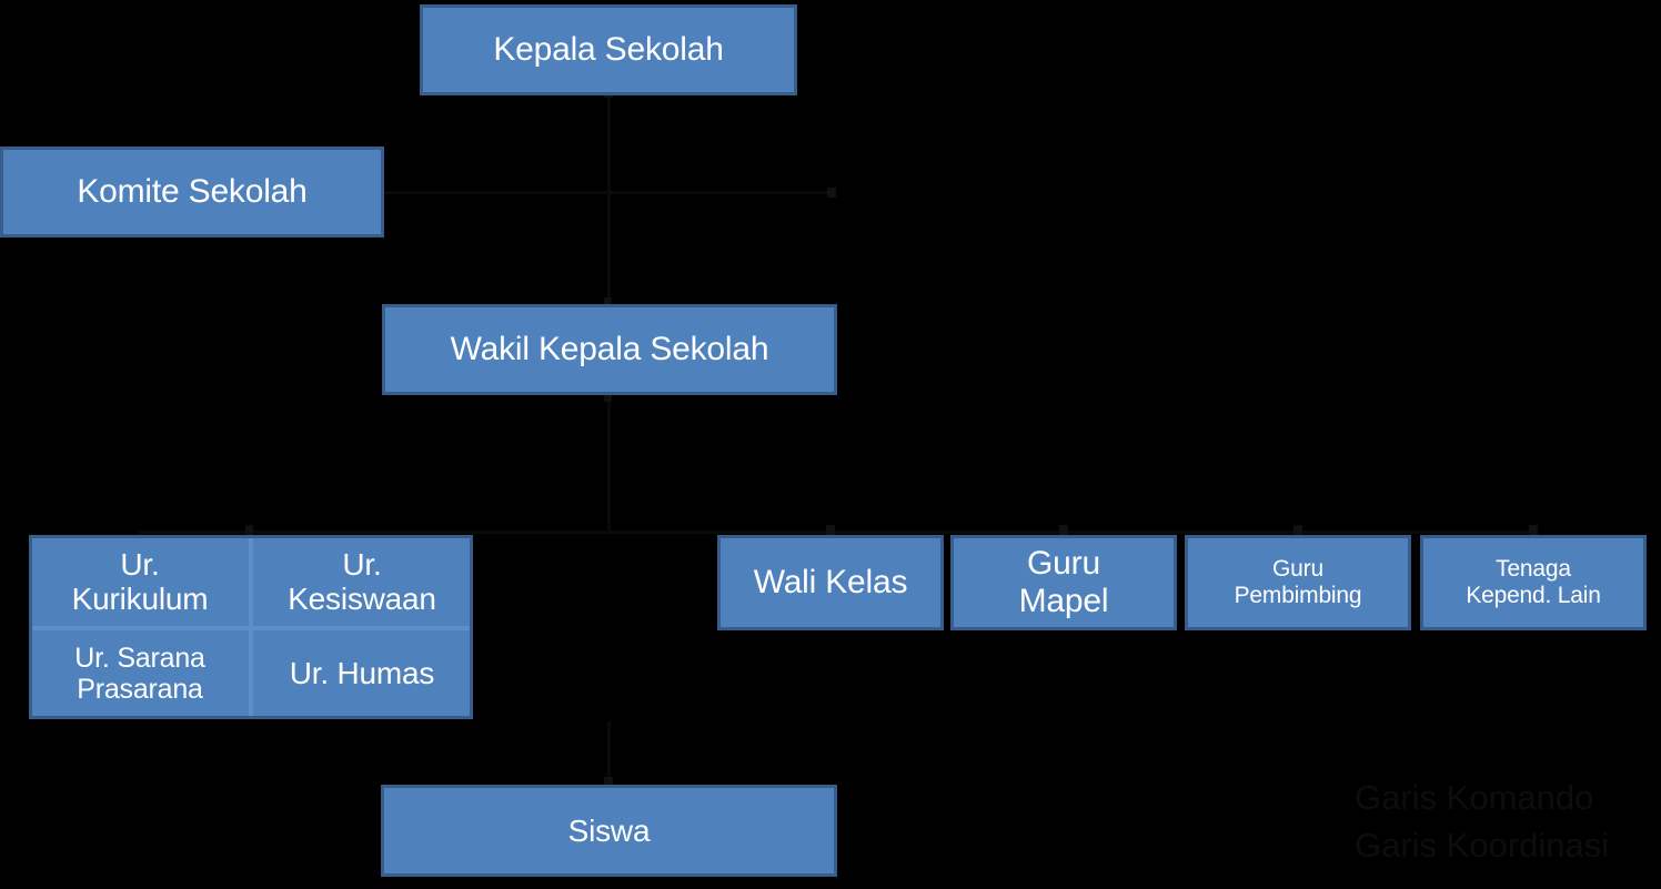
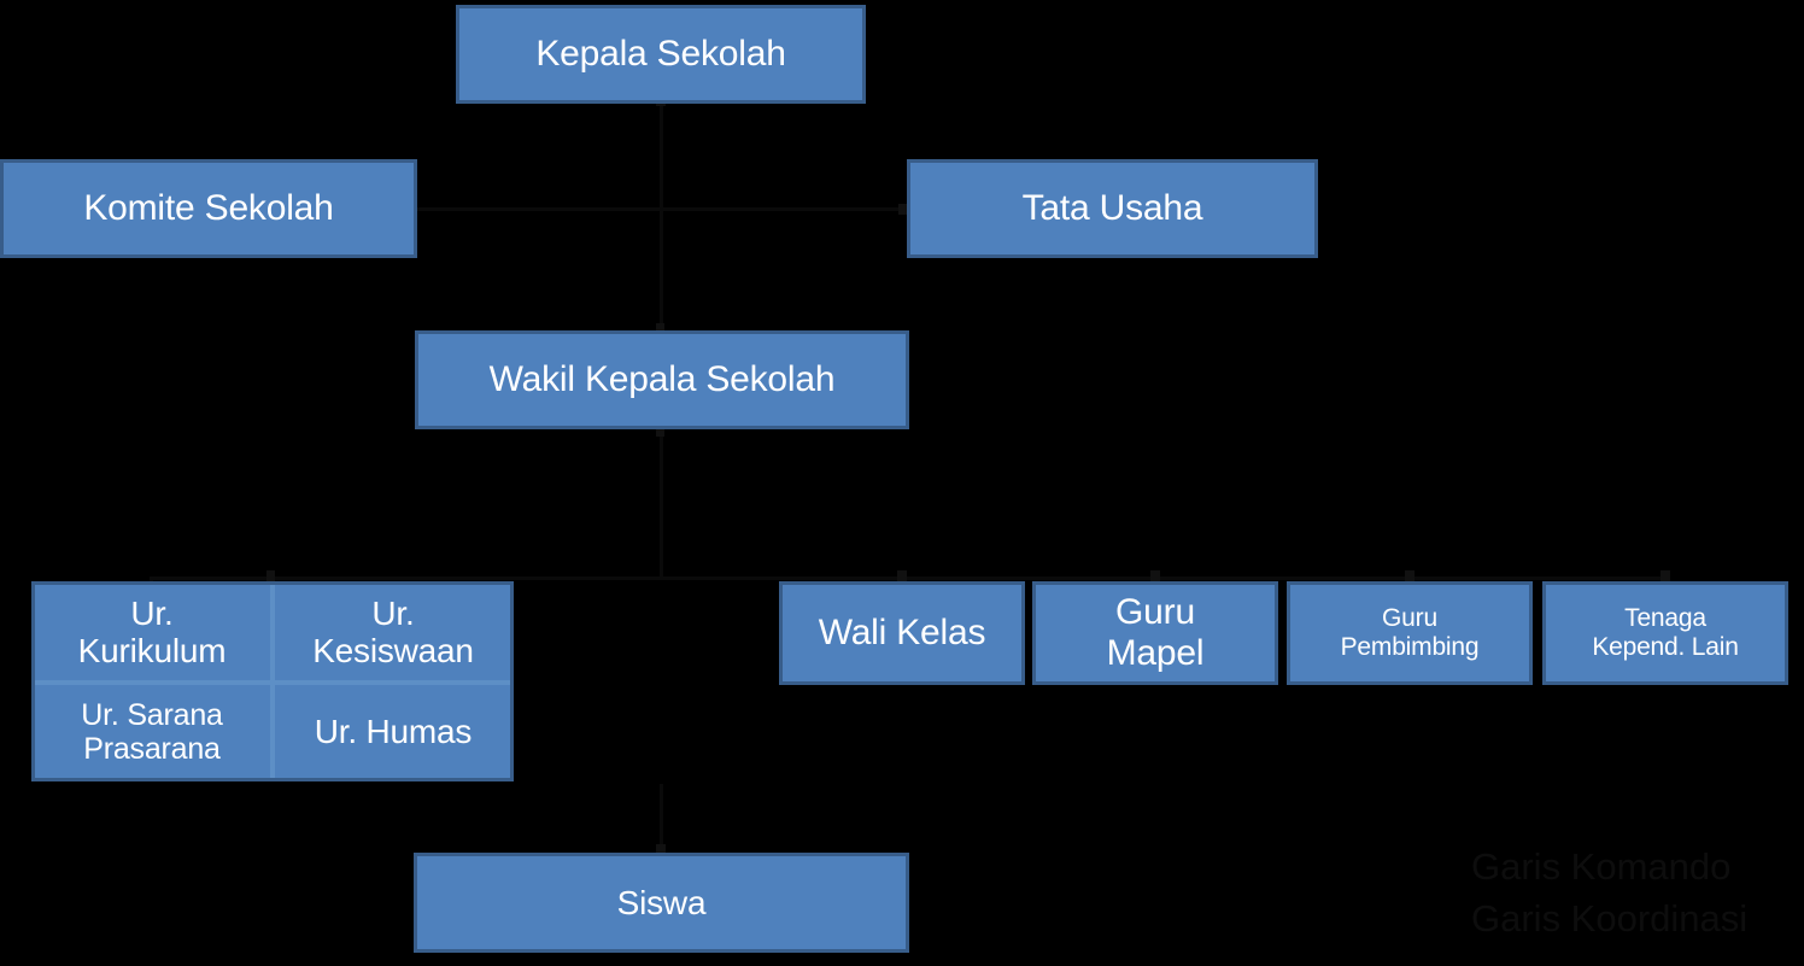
  Kepala Sekolah
  Komite Sekolah
+ Tata Usaha
  Wakil Kepala Sekolah
  Ur.
  Kurikulum
  Ur.
  Kesiswaan
  Ur. Sarana
  Prasarana
  Ur. Humas
  Wali Kelas
  Guru
  Mapel
  Guru
  Pembimbing
  Tenaga
  Kepend. Lain
  Siswa
